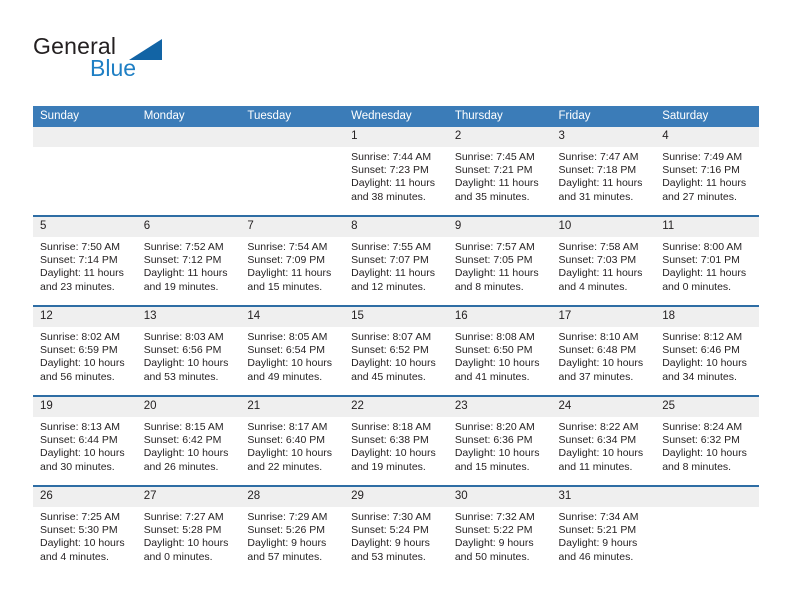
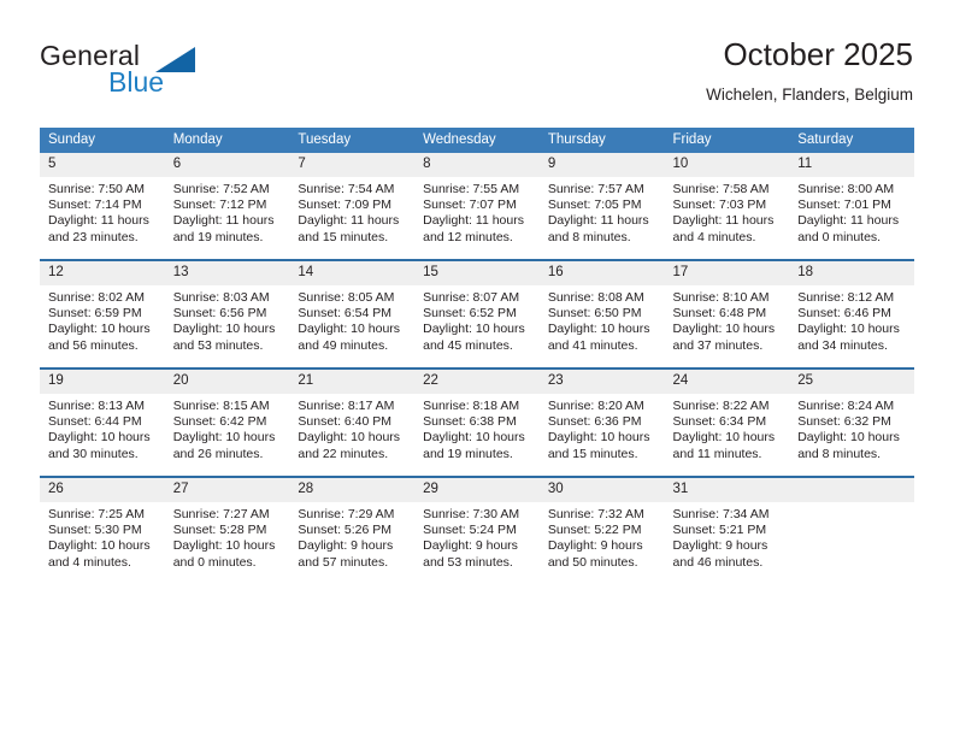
  General
  Blue
+ October 2025
+ Wichelen, Flanders, Belgium
  Sunday	Monday	Tuesday	Wednesday	Thursday	Friday	Saturday
- 			1Sunrise: 7:44 AM Sunset: 7:23 PM Daylight: 11 hours and 38 minutes.	2Sunrise: 7:45 AM Sunset: 7:21 PM Daylight: 11 hours and 35 minutes.	3Sunrise: 7:47 AM Sunset: 7:18 PM Daylight: 11 hours and 31 minutes.	4Sunrise: 7:49 AM Sunset: 7:16 PM Daylight: 11 hours and 27 minutes.
  5Sunrise: 7:50 AM Sunset: 7:14 PM Daylight: 11 hours and 23 minutes.	6Sunrise: 7:52 AM Sunset: 7:12 PM Daylight: 11 hours and 19 minutes.	7Sunrise: 7:54 AM Sunset: 7:09 PM Daylight: 11 hours and 15 minutes.	8Sunrise: 7:55 AM Sunset: 7:07 PM Daylight: 11 hours and 12 minutes.	9Sunrise: 7:57 AM Sunset: 7:05 PM Daylight: 11 hours and 8 minutes.	10Sunrise: 7:58 AM Sunset: 7:03 PM Daylight: 11 hours and 4 minutes.	11Sunrise: 8:00 AM Sunset: 7:01 PM Daylight: 11 hours and 0 minutes.
  12Sunrise: 8:02 AM Sunset: 6:59 PM Daylight: 10 hours and 56 minutes.	13Sunrise: 8:03 AM Sunset: 6:56 PM Daylight: 10 hours and 53 minutes.	14Sunrise: 8:05 AM Sunset: 6:54 PM Daylight: 10 hours and 49 minutes.	15Sunrise: 8:07 AM Sunset: 6:52 PM Daylight: 10 hours and 45 minutes.	16Sunrise: 8:08 AM Sunset: 6:50 PM Daylight: 10 hours and 41 minutes.	17Sunrise: 8:10 AM Sunset: 6:48 PM Daylight: 10 hours and 37 minutes.	18Sunrise: 8:12 AM Sunset: 6:46 PM Daylight: 10 hours and 34 minutes.
  19Sunrise: 8:13 AM Sunset: 6:44 PM Daylight: 10 hours and 30 minutes.	20Sunrise: 8:15 AM Sunset: 6:42 PM Daylight: 10 hours and 26 minutes.	21Sunrise: 8:17 AM Sunset: 6:40 PM Daylight: 10 hours and 22 minutes.	22Sunrise: 8:18 AM Sunset: 6:38 PM Daylight: 10 hours and 19 minutes.	23Sunrise: 8:20 AM Sunset: 6:36 PM Daylight: 10 hours and 15 minutes.	24Sunrise: 8:22 AM Sunset: 6:34 PM Daylight: 10 hours and 11 minutes.	25Sunrise: 8:24 AM Sunset: 6:32 PM Daylight: 10 hours and 8 minutes.
  26Sunrise: 7:25 AM Sunset: 5:30 PM Daylight: 10 hours and 4 minutes.	27Sunrise: 7:27 AM Sunset: 5:28 PM Daylight: 10 hours and 0 minutes.	28Sunrise: 7:29 AM Sunset: 5:26 PM Daylight: 9 hours and 57 minutes.	29Sunrise: 7:30 AM Sunset: 5:24 PM Daylight: 9 hours and 53 minutes.	30Sunrise: 7:32 AM Sunset: 5:22 PM Daylight: 9 hours and 50 minutes.	31Sunrise: 7:34 AM Sunset: 5:21 PM Daylight: 9 hours and 46 minutes.
